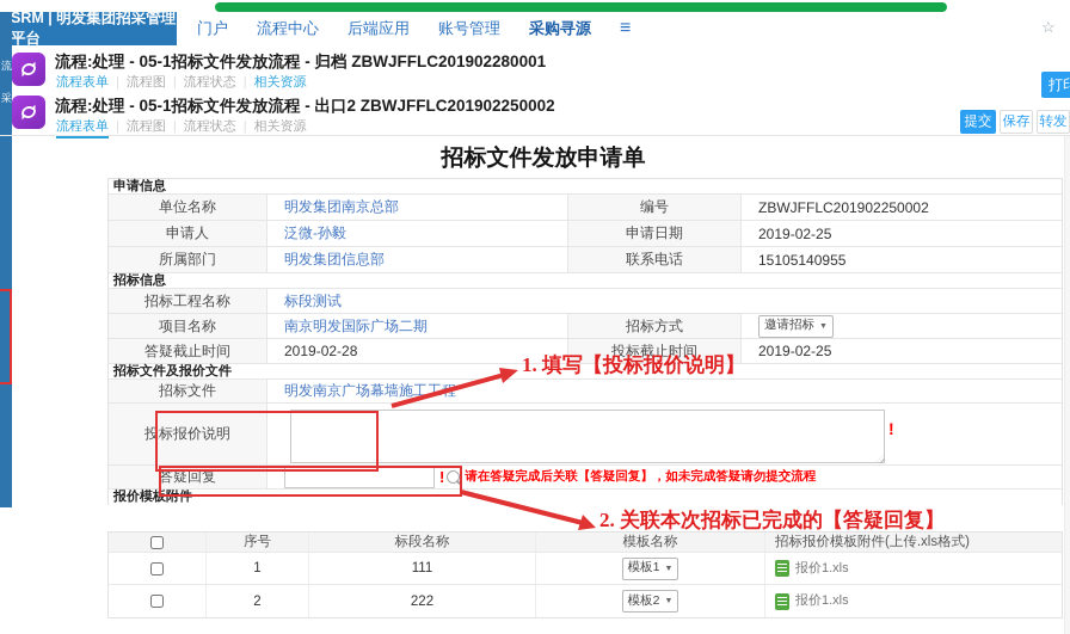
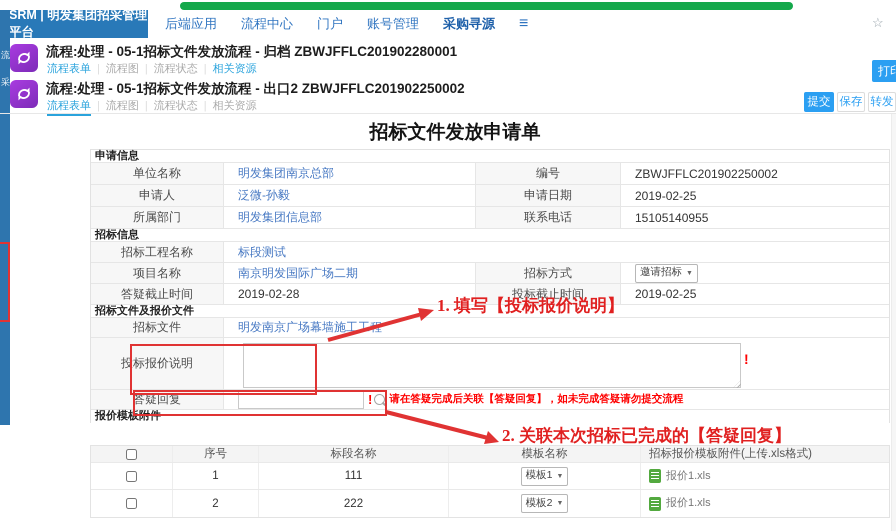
  SRM | 明发集团招采管理平台
  流
  采
- 门户
+ 后端应用
  流程中心
- 后端应用
+ 门户
  账号管理
  采购寻源
  ≡
  ☆
  流程:处理 - 05-1招标文件发放流程 - 归档 ZBWJFFLC201902280001
  流程表单 流程图 流程状态 相关资源
  流程:处理 - 05-1招标文件发放流程 - 出口2 ZBWJFFLC201902250002
  流程表单 流程图 流程状态 相关资源
  提交
  保存
  转发
  招标文件发放申请单
  申请信息
  单位名称
  明发集团南京总部
  编号
  ZBWJFFLC201902250002
  申请人
  泛微-孙毅
  申请日期
  2019-02-25
  所属部门
  明发集团信息部
  联系电话
  15105140955
  招标信息
  招标工程名称
  标段测试
  项目名称
  南京明发国际广场二期
  招标方式
  邀请招标
  答疑截止时间
  2019-02-28
  投标截止时间
  2019-02-25
  招标文件及报价文件
  招标文件
  明发南京广场幕墙施工工
  投标报价说明
  答疑回复
  !
  请在答疑完成后关联【答疑回复】，如未完成答疑请勿提交流程
  报价模板附件
  !
  1. 填写【投标报价说明】
  2. 关联本次招标已完成的【答疑回复】
  序号
  标段名称
  模板名称
  招标报价模板附件(上传.xls格式)
  1
  111
  模板1
  报价1.xls
  2
  222
  模板2
  报价1.xls
